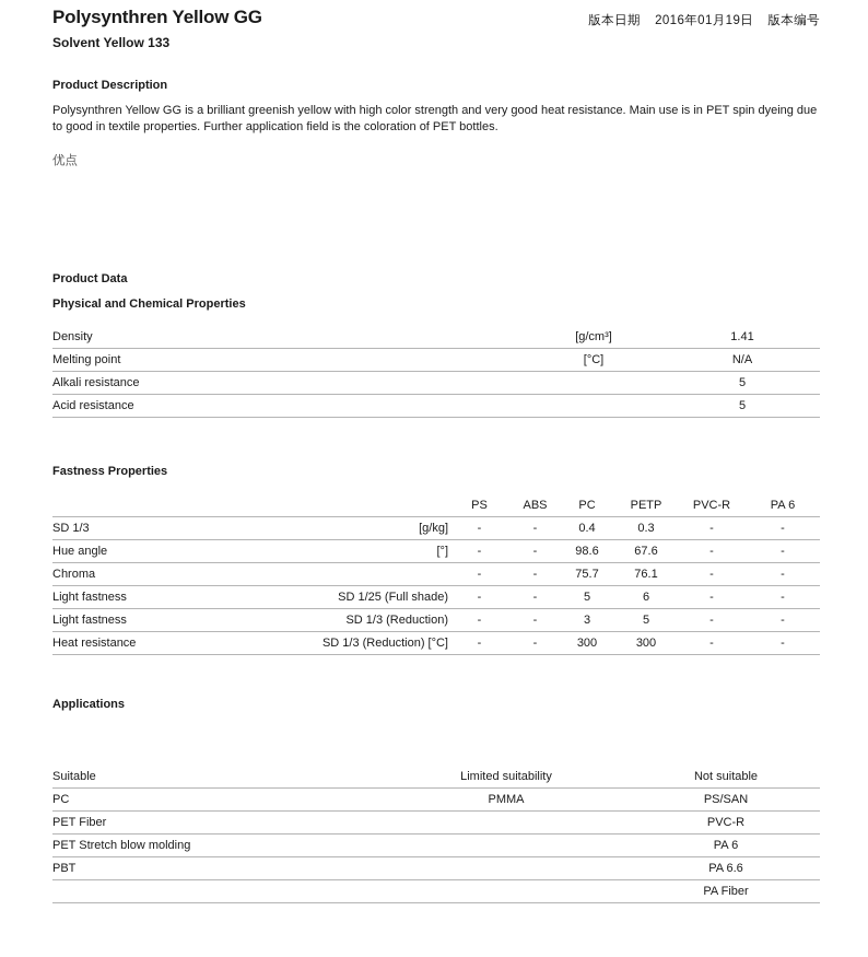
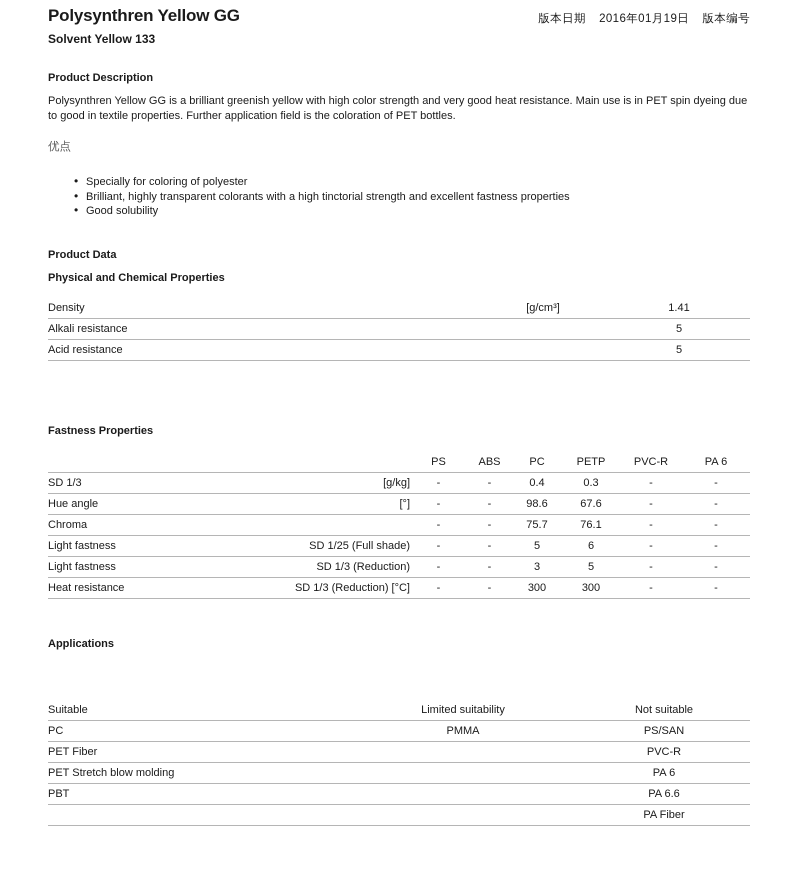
  Polysynthren Yellow GG
  Solvent Yellow 133
  版本日期 2016年01月19日 版本编号
  Product Description
  Polysynthren Yellow GG is a brilliant greenish yellow with high color strength and very good heat resistance. Main use is in PET spin dyeing due to good in textile properties. Further application field is the coloration of PET bottles.
  优点
+ Specially for coloring of polyester
+ Brilliant, highly transparent colorants with a high tinctorial strength and excellent fastness properties
+ Good solubility
  Product Data
  Physical and Chemical Properties
  Density	[g/cm³]	1.41
- Melting point	[°C]	N/A
  Alkali resistance		5
  Acid resistance		5
  Fastness Properties
  		PS	ABS	PC	PETP	PVC-R	PA 6
  SD 1/3	[g/kg]	-	-	0.4	0.3	-	-
  Hue angle	[°]	-	-	98.6	67.6	-	-
  Chroma		-	-	75.7	76.1	-	-
  Light fastness	SD 1/25 (Full shade)	-	-	5	6	-	-
  Light fastness	SD 1/3 (Reduction)	-	-	3	5	-	-
  Heat resistance	SD 1/3 (Reduction) [°C]	-	-	300	300	-	-
  Applications
  Suitable	Limited suitability	Not suitable
  PC	PMMA	PS/SAN
  PET Fiber		PVC-R
  PET Stretch blow molding		PA 6
  PBT		PA 6.6
  		PA Fiber
